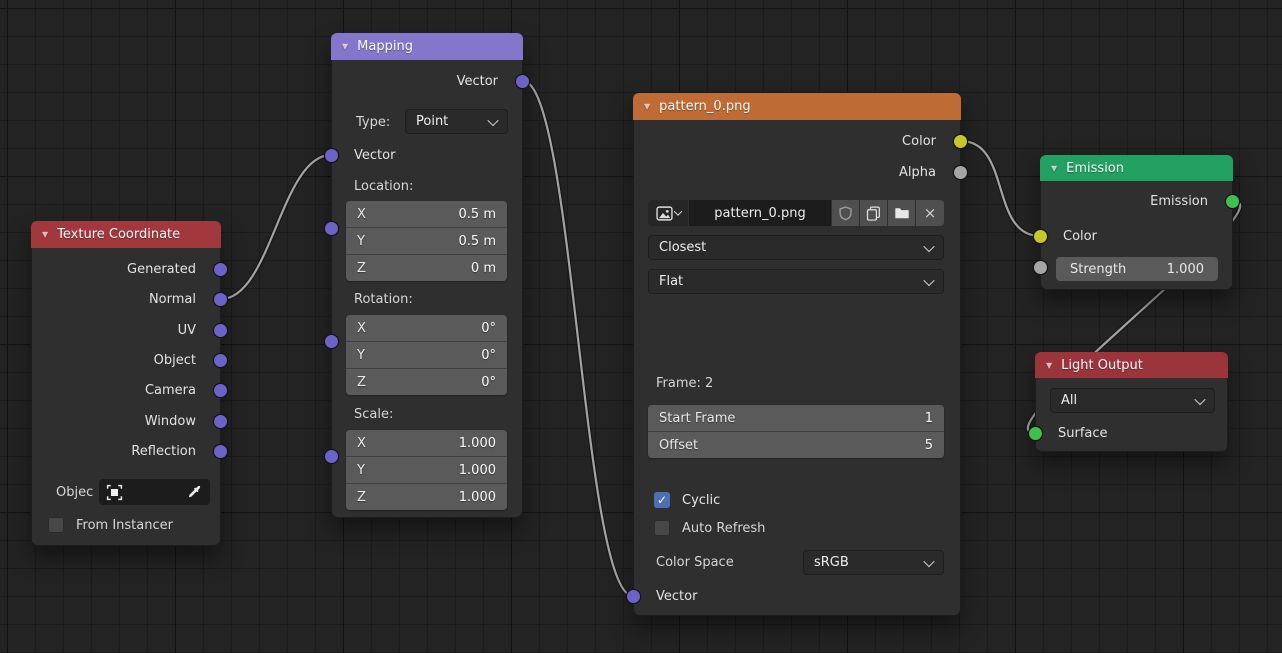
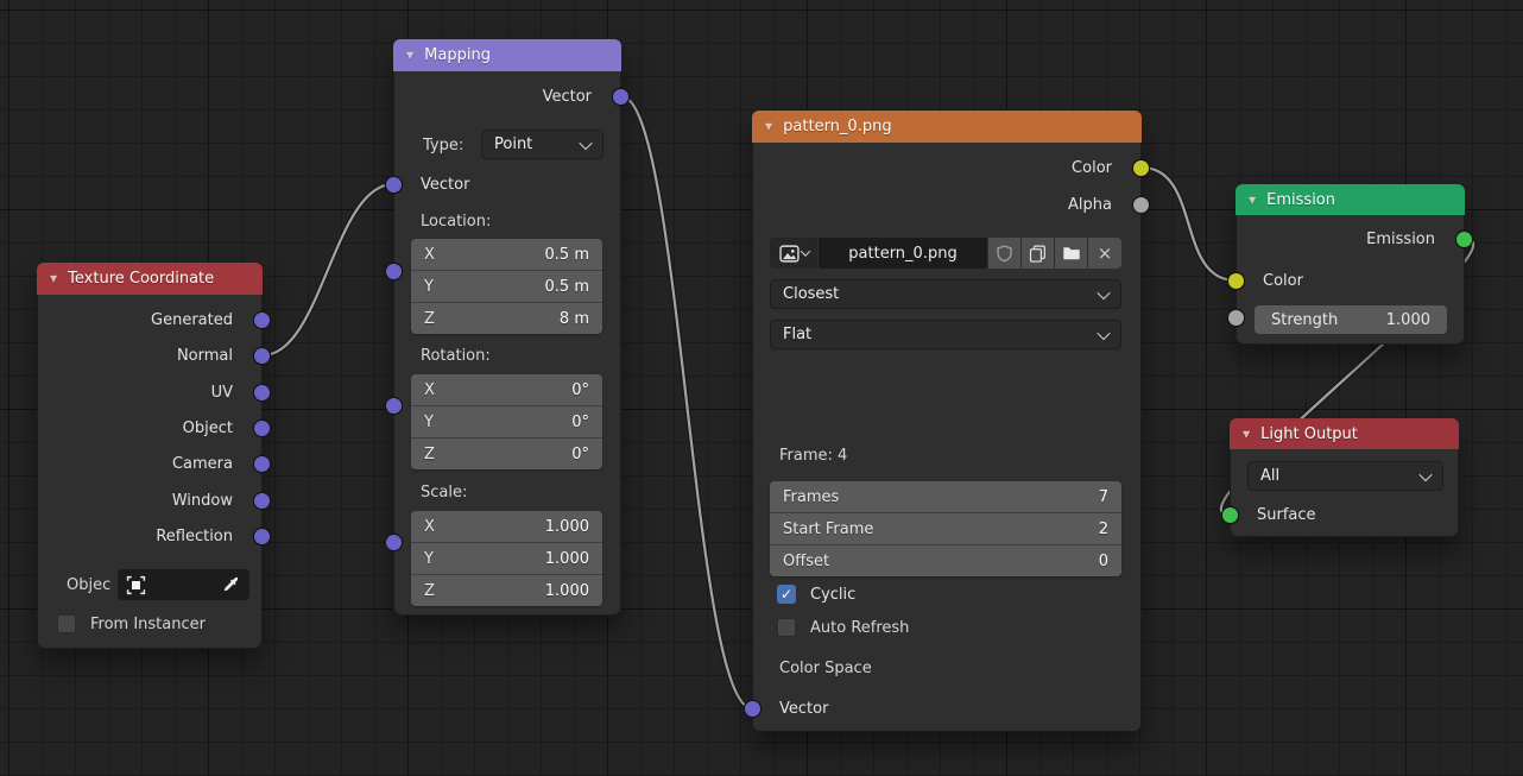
  ▼
  Texture Coordinate
  Generated
  Normal
  UV
  Object
  Camera
  Window
  Reflection
  Objec
  From Instancer
  ▼
  Mapping
  Vector
  Type:
  Point
  Vector
  Location:
  X
  0.5 m
  Y
  0.5 m
  Z
- 0 m
+ 8 m
  Rotation:
  X
  0°
  Y
  0°
  Z
  0°
  Scale:
  X
  1.000
  Y
  1.000
  Z
  1.000
  ▼
  pattern_0.png
  Color
  Alpha
  pattern_0.png
  ×
  Closest
  Flat
- Frame: 2
+ Frame: 4
+ Frames
+ 7
  Start Frame
- 1
+ 2
  Offset
- 5
+ 0
  ✓
  Cyclic
  Auto Refresh
  Color Space
- sRGB
  Vector
  ▼
  Emission
  Emission
  Color
  Strength
  1.000
  ▼
  Light Output
  All
  Surface
